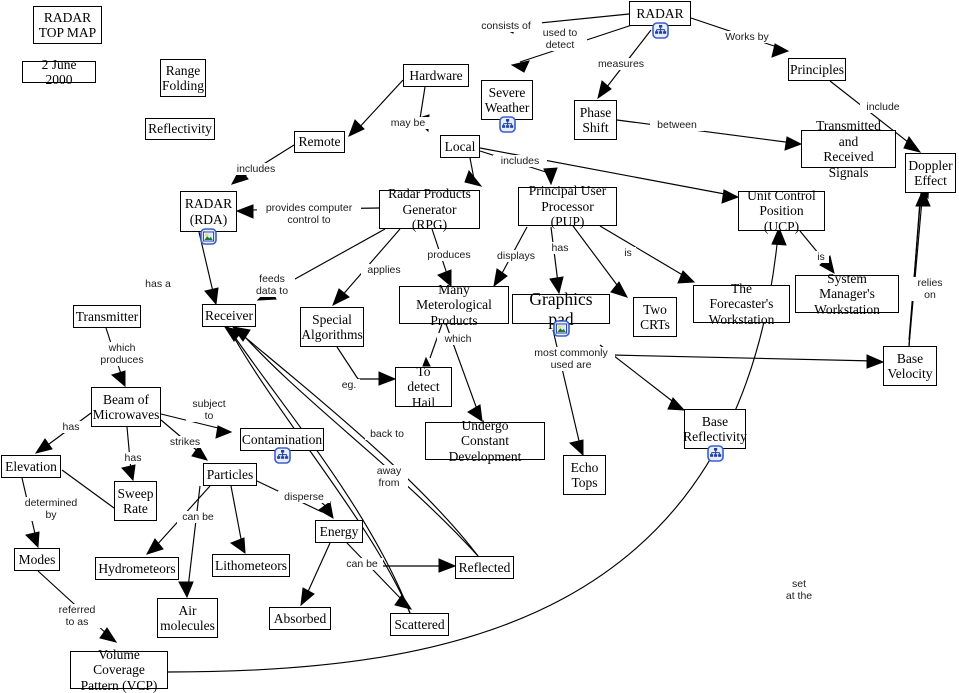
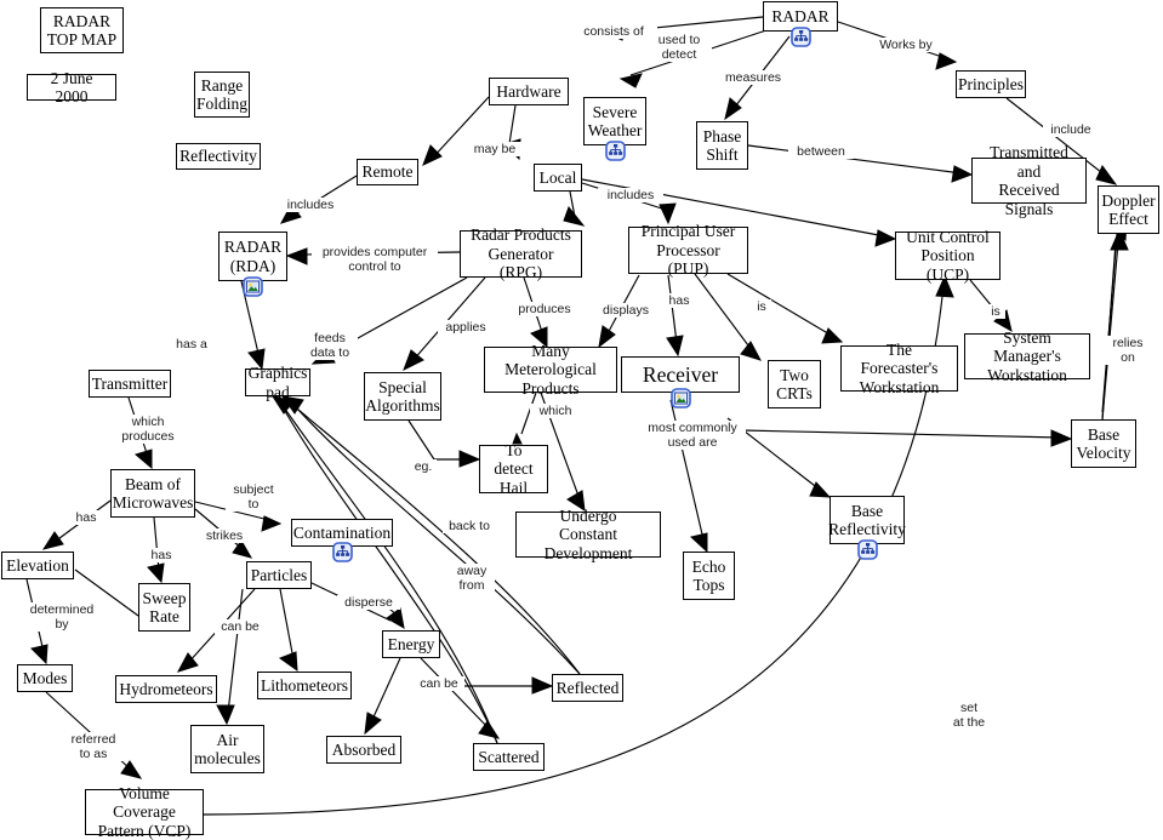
  RADAR
  TOP MAP
  2 June 2000
  Range
  Folding
  Reflectivity
  RADAR
  Hardware
  Severe
  Weather
  Phase
  Shift
  Principles
  Transmitted and
  Received Signals
  Doppler
  Effect
  Remote
  Local
  RADAR
  (RDA)
  Radar Products
  Generator (RPG)
  Principal User
  Processor (PUP)
  Unit Control
  Position (UCP)
  System Manager's
  Workstation
  The Forecaster's
  Workstation
  Two
  CRTs
- Graphics pad
+ Receiver
  Many Meterological
  Products
  Special
  Algorithms
  Transmitter
- Receiver
+ Graphics pad
  Base
  Velocity
  To detect
  Hail
  Undergo
  Constant Development
  Base
  Reflectivity
  Echo
  Tops
  Beam of
  Microwaves
  Contamination
  Particles
  Elevation
  Sweep
  Rate
  Modes
  Hydrometeors
  Lithometeors
  Air
  molecules
  Energy
  Absorbed
  Scattered
  Reflected
  Volume Coverage
  Pattern (VCP)
  consists of
  used to
  detect
  measures
  Works by
  include
  between
  may be
  includes
  includes
  provides computer
  control to
  relies
  on
  is
  is
  has
  displays
  produces
  applies
  feeds
  data to
  has a
  which
  produces
  which
  most commonly
  used are
  eg.
  subject
  to
  has
  strikes
  has
  back to
  away
  from
  disperse
  determined
  by
  can be
  can be
  referred
  to as
  set
  at the
